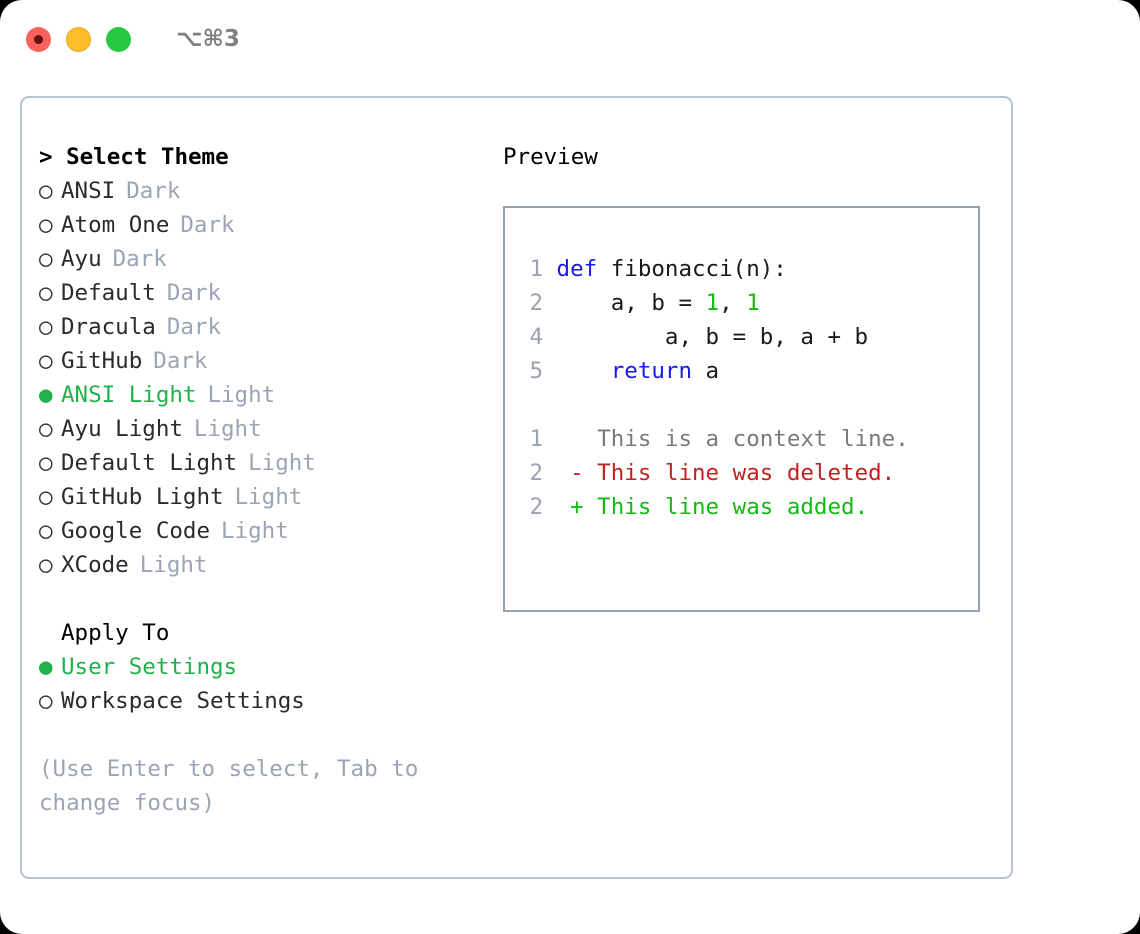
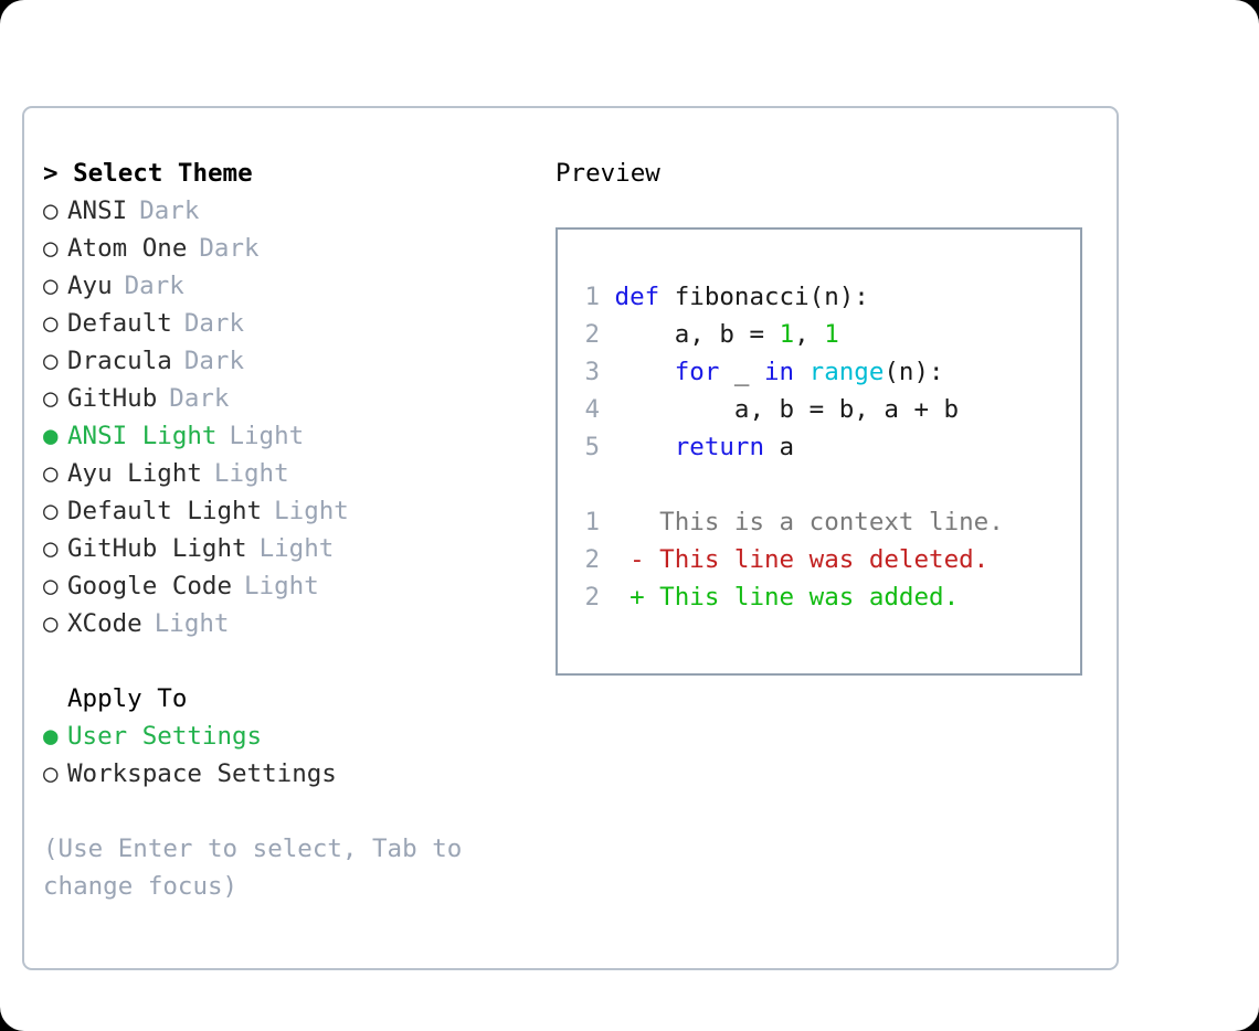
- ⌥⌘3
  > Select Theme
  ○
  ANSI
  Dark
  ○
  Atom One
  Dark
  ○
  Ayu
  Dark
  ○
  Default
  Dark
  ○
  Dracula
  Dark
  ○
  GitHub
  Dark
  ●
  ANSI Light
  Light
  ○
  Ayu Light
  Light
  ○
  Default Light
  Light
  ○
  GitHub Light
  Light
  ○
  Google Code
  Light
  ○
  XCode
  Light
  Apply To
  ●
  User Settings
  ○
  Workspace Settings
  (Use Enter to select, Tab to change focus)
  Preview
  1 def fibonacci(n):
  2 a, b = 1, 1
+ 3 for _ in range(n):
  4 a, b = b, a + b
  5 return a
  1 This is a context line.
  2 - This line was deleted.
  2 + This line was added.
